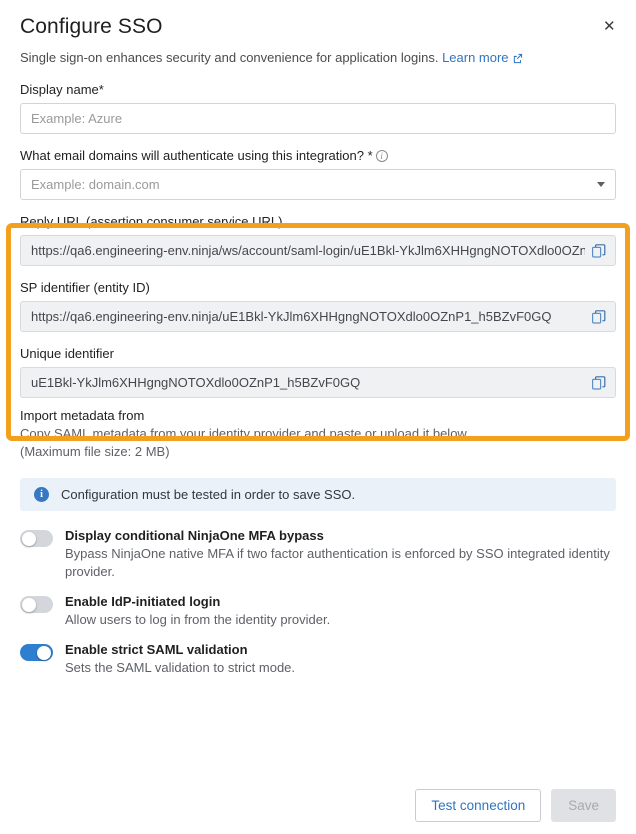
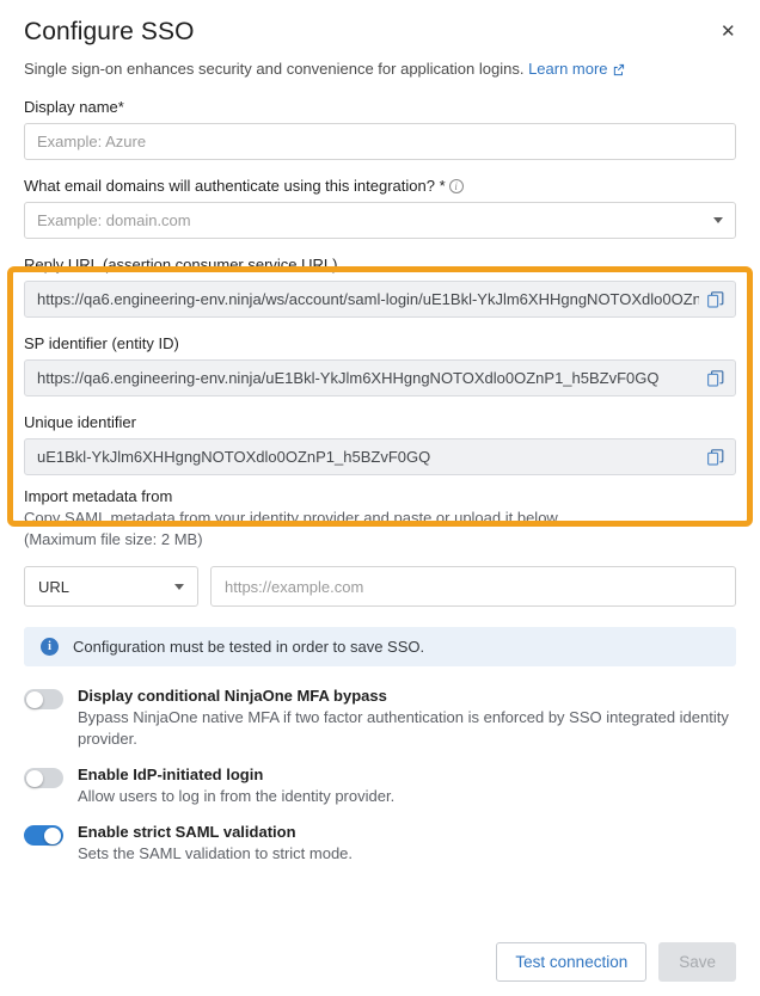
  Configure SSO
  Single sign-on enhances security and convenience for application logins. Learn more
  ✕
  Display name*
  Example: Azure
  What email domains will authenticate using this integration? * i
  Example: domain.com
  Reply URL (assertion consumer service URL)
  https://qa6.engineering-env.ninja/ws/account/saml-login/uE1Bkl-YkJlm6XHHgngNOTOXdlo0OZn
  SP identifier (entity ID)
  https://qa6.engineering-env.ninja/uE1Bkl-YkJlm6XHHgngNOTOXdlo0OZnP1_h5BZvF0GQ
  Unique identifier
  uE1Bkl-YkJlm6XHHgngNOTOXdlo0OZnP1_h5BZvF0GQ
  Import metadata from
  Copy SAML metadata from your identity provider and paste or upload it below.
  (Maximum file size: 2 MB)
+ URL
+ https://example.com
  i
  Configuration must be tested in order to save SSO.
  Display conditional NinjaOne MFA bypass
  Bypass NinjaOne native MFA if two factor authentication is enforced by SSO integrated identity provider.
  Enable IdP-initiated login
  Allow users to log in from the identity provider.
  Enable strict SAML validation
  Sets the SAML validation to strict mode.
  Test connection
  Save
